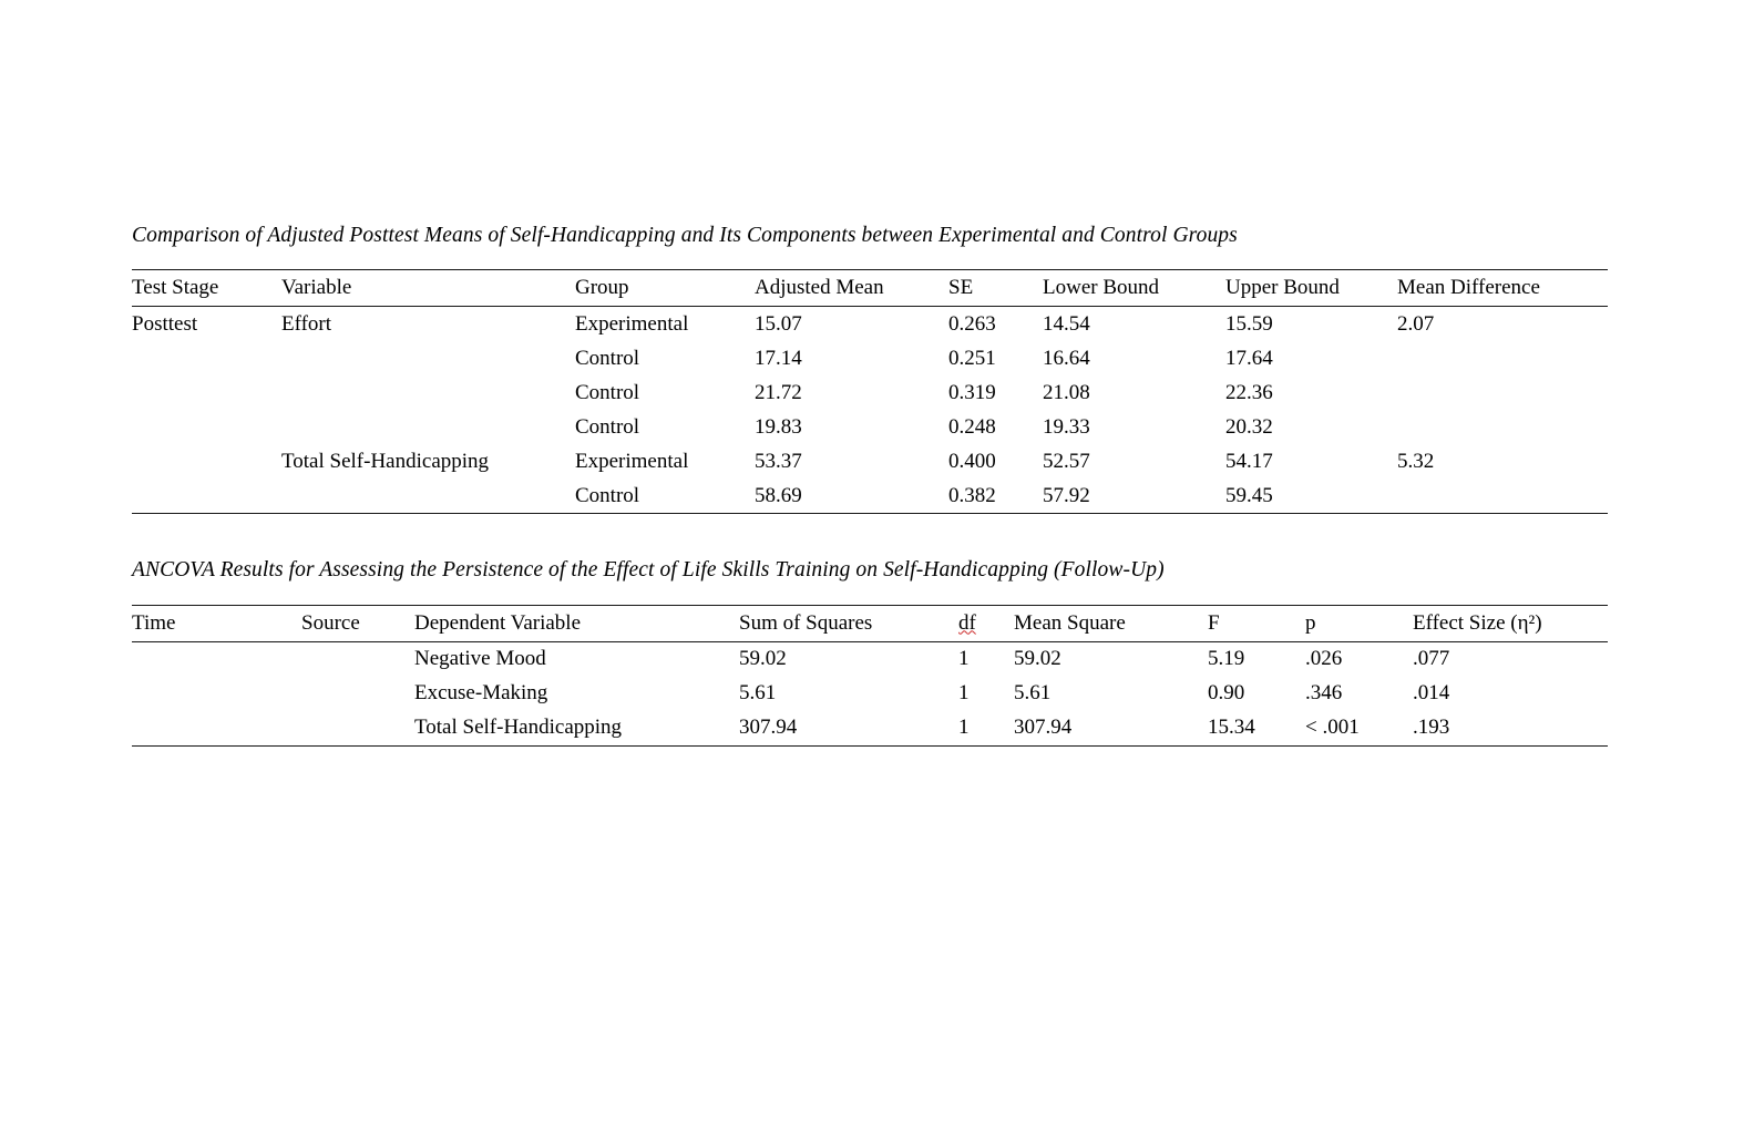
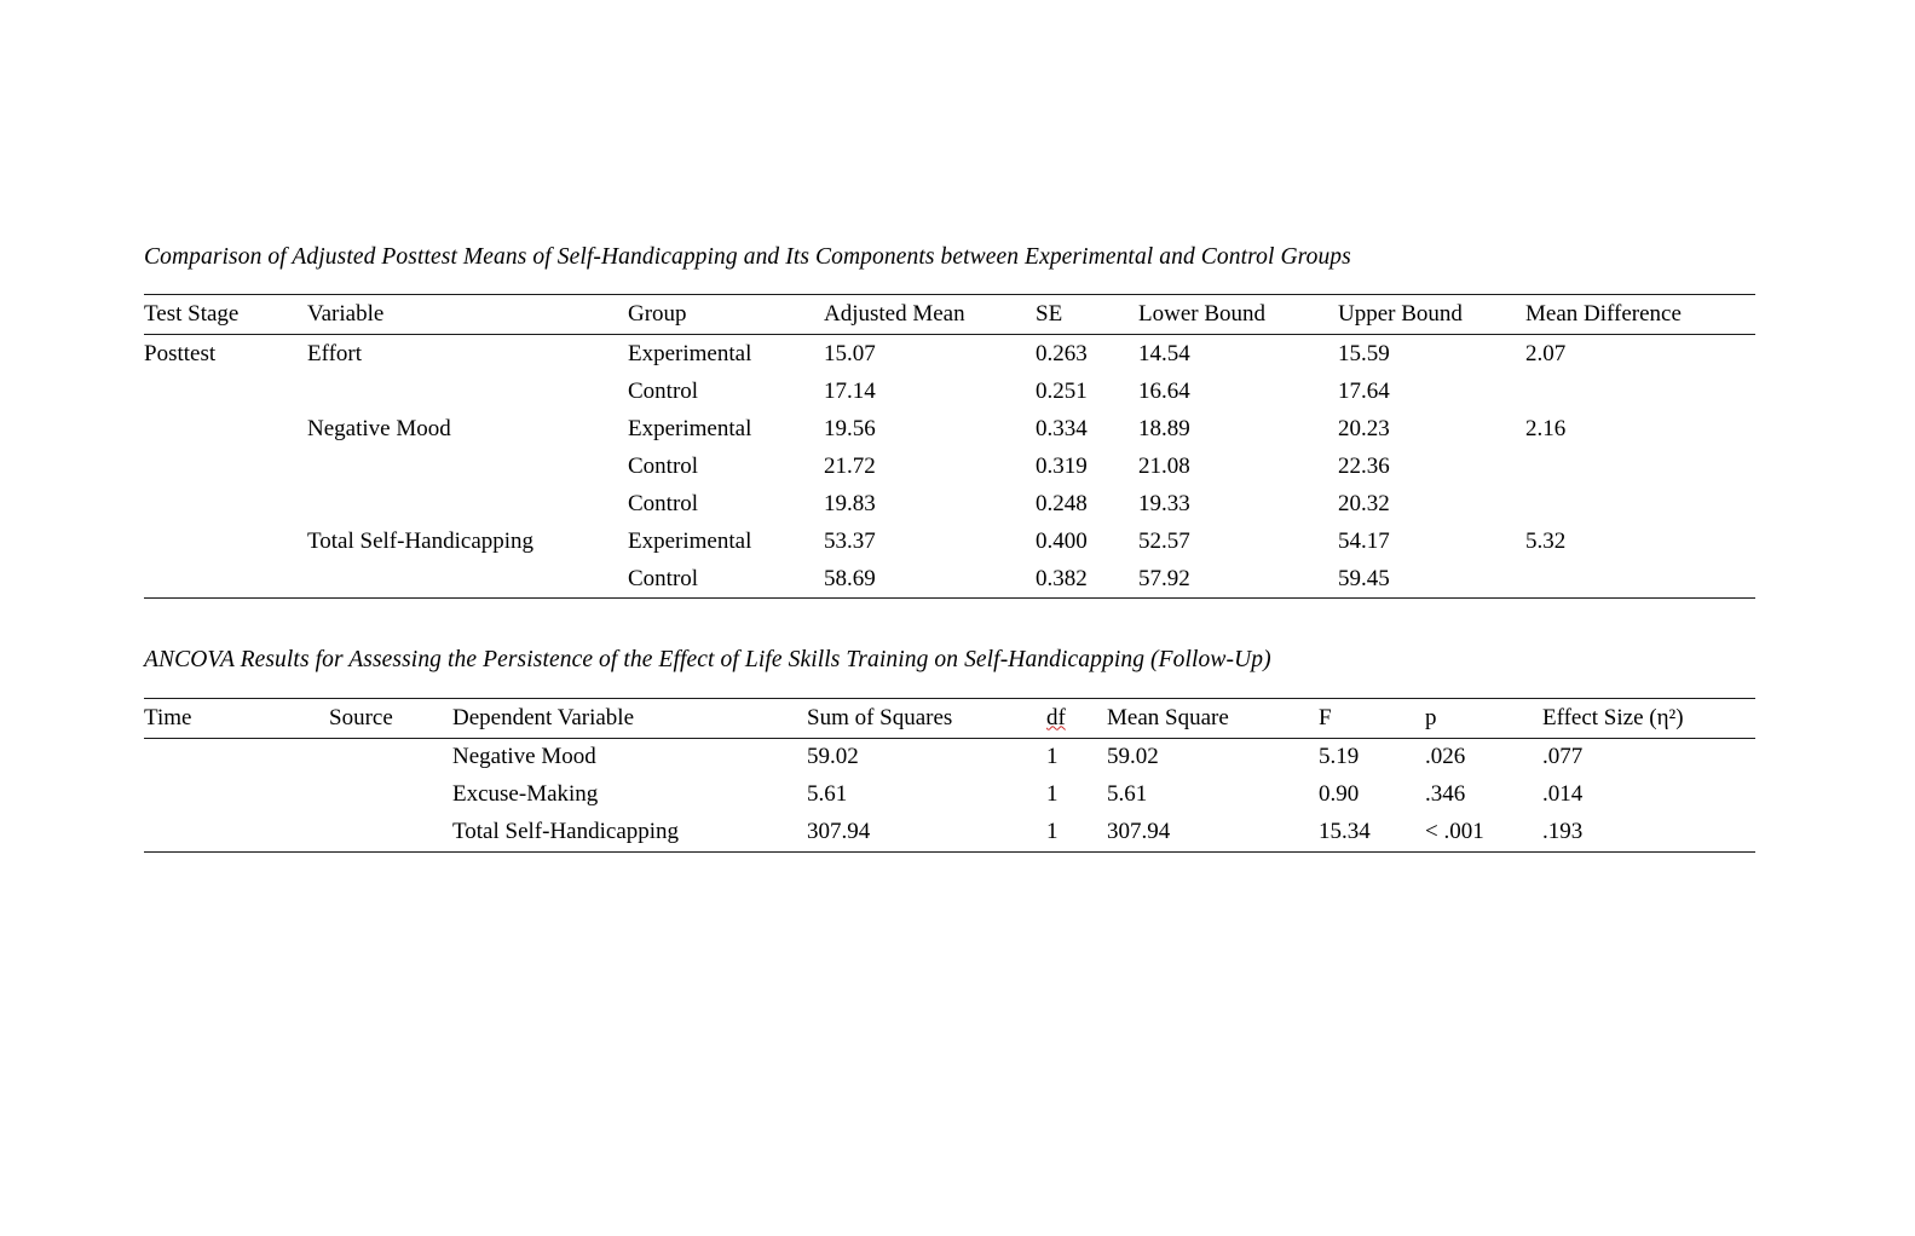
  Comparison of Adjusted Posttest Means of Self-Handicapping and Its Components between Experimental and Control Groups
  Test Stage	Variable	Group	Adjusted Mean	SE	Lower Bound	Upper Bound	Mean Difference
  Posttest	Effort	Experimental	15.07	0.263	14.54	15.59	2.07
  		Control	17.14	0.251	16.64	17.64
+ 	Negative Mood	Experimental	19.56	0.334	18.89	20.23	2.16
  		Control	21.72	0.319	21.08	22.36
  		Control	19.83	0.248	19.33	20.32
  	Total Self-Handicapping	Experimental	53.37	0.400	52.57	54.17	5.32
  		Control	58.69	0.382	57.92	59.45
  ANCOVA Results for Assessing the Persistence of the Effect of Life Skills Training on Self-Handicapping (Follow-Up)
  Time	Source	Dependent Variable	Sum of Squares	df	Mean Square	F	p	Effect Size (η²)
  		Negative Mood	59.02	1	59.02	5.19	.026	.077
  		Excuse-Making	5.61	1	5.61	0.90	.346	.014
  		Total Self-Handicapping	307.94	1	307.94	15.34	< .001	.193
